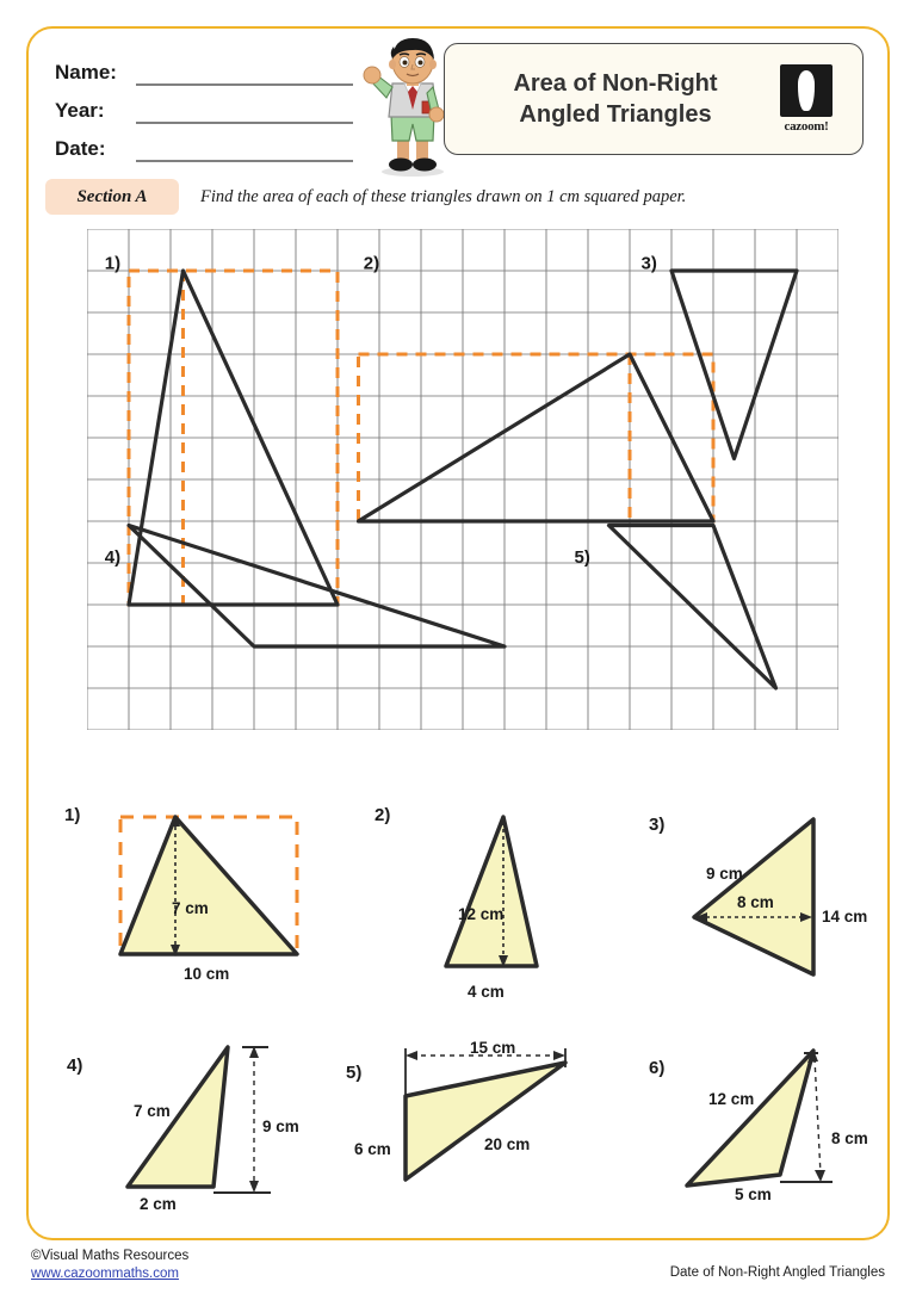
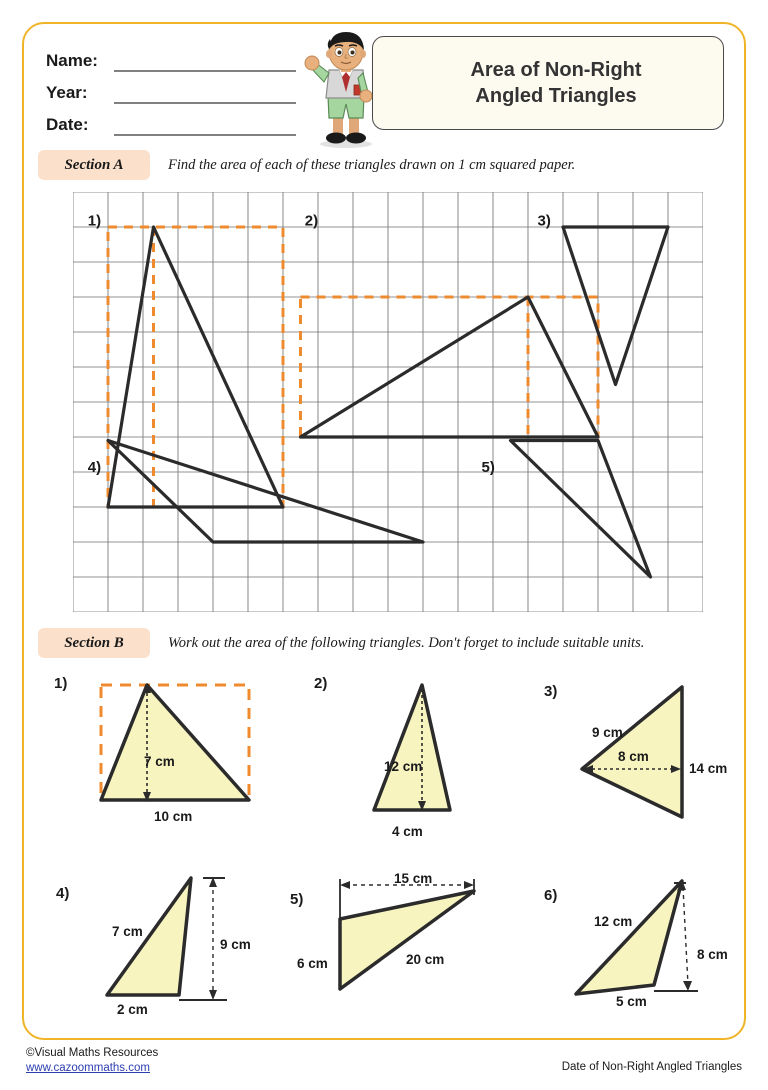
  Name:
  Year:
  Date:
  Area of Non-Right
  Angled Triangles
- cazoom!
  Section A
  Find the area of each of these triangles drawn on 1 cm squared paper.
  1)
  2)
  3)
  4)
  5)
+ Section B
+ Work out the area of the following triangles. Don't forget to include suitable units.
  1)
  7 cm
  10 cm
  2)
  12 cm
  4 cm
  3)
  9 cm
  8 cm
  14 cm
  4)
  7 cm
  9 cm
  2 cm
  5)
  15 cm
  6 cm
  20 cm
  6)
  12 cm
  8 cm
  5 cm
  ©Visual Maths Resources
  www.cazoommaths.com
  Date of Non-Right Angled Triangles
